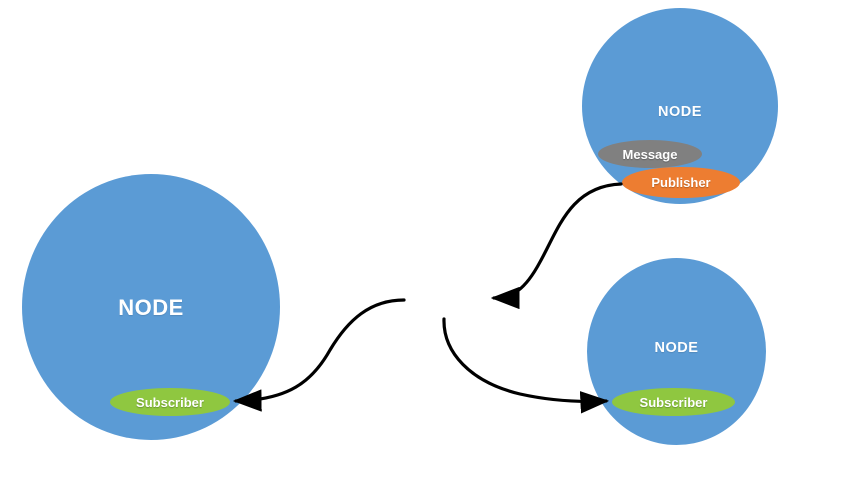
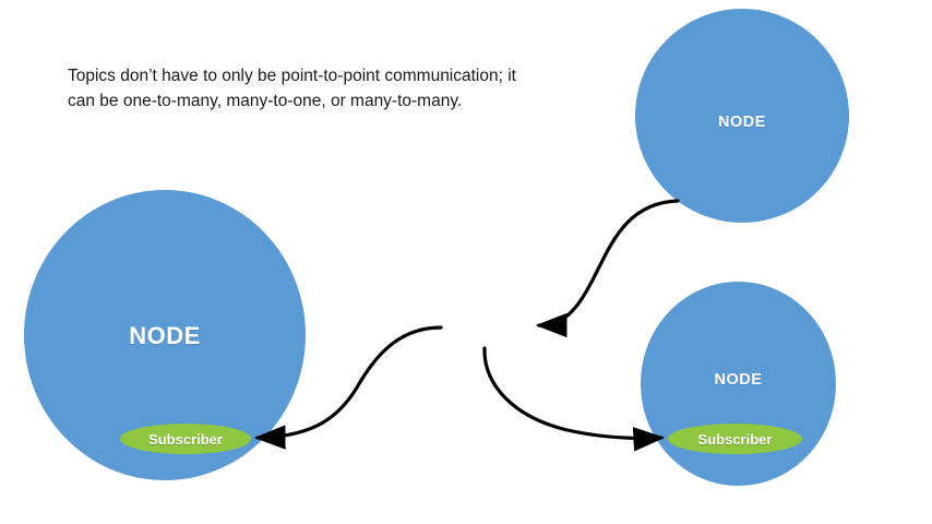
+ Topics don’t have to only be point-to-point communication; it
+ can be one-to-many, many-to-one, or many-to-many.
  NODE
  Subscriber
  NODE
- Message
- Publisher
  NODE
  Subscriber
